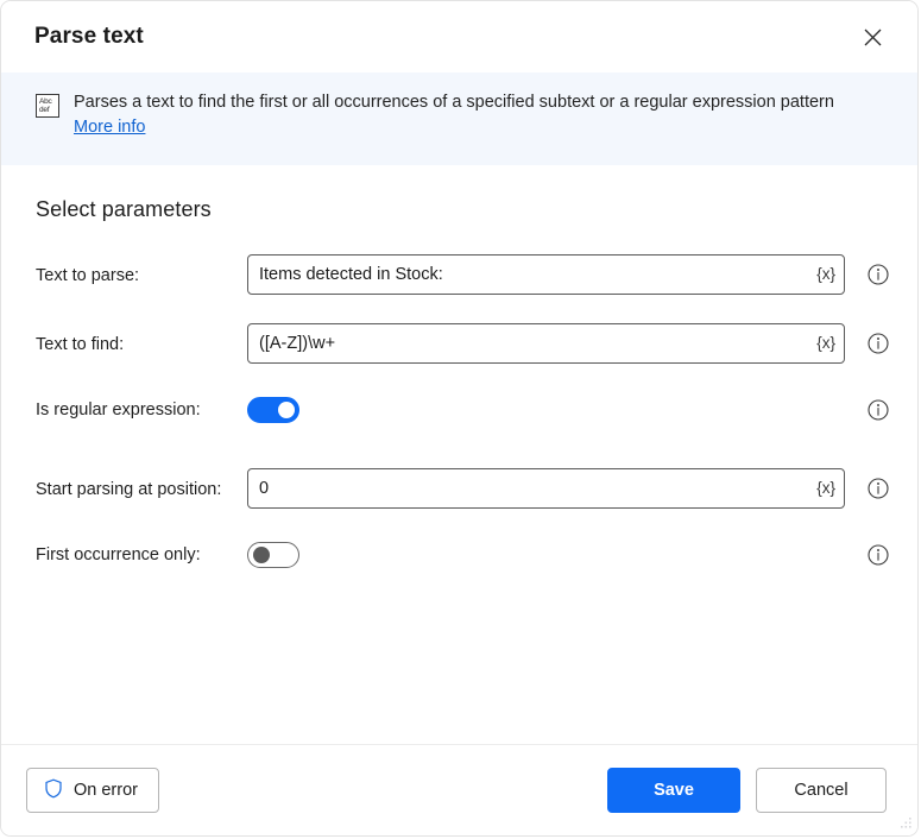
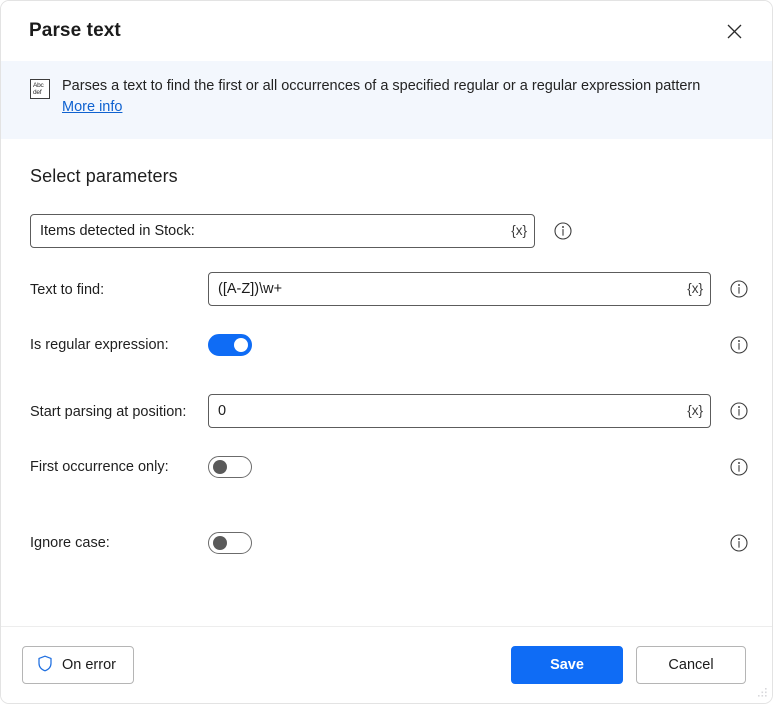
  Parse text
- Parses a text to find the first or all occurrences of a specified subtext or a regular expression pattern
+ Parses a text to find the first or all occurrences of a specified regular or a regular expression pattern
  More info
  Select parameters
- Text to parse:
  Items detected in Stock:
  {x}
  Text to find:
  ([A-Z])\w+
  {x}
  Is regular expression:
  Start parsing at position:
  0
  {x}
  First occurrence only:
+ Ignore case:
  On error
  Save
  Cancel
